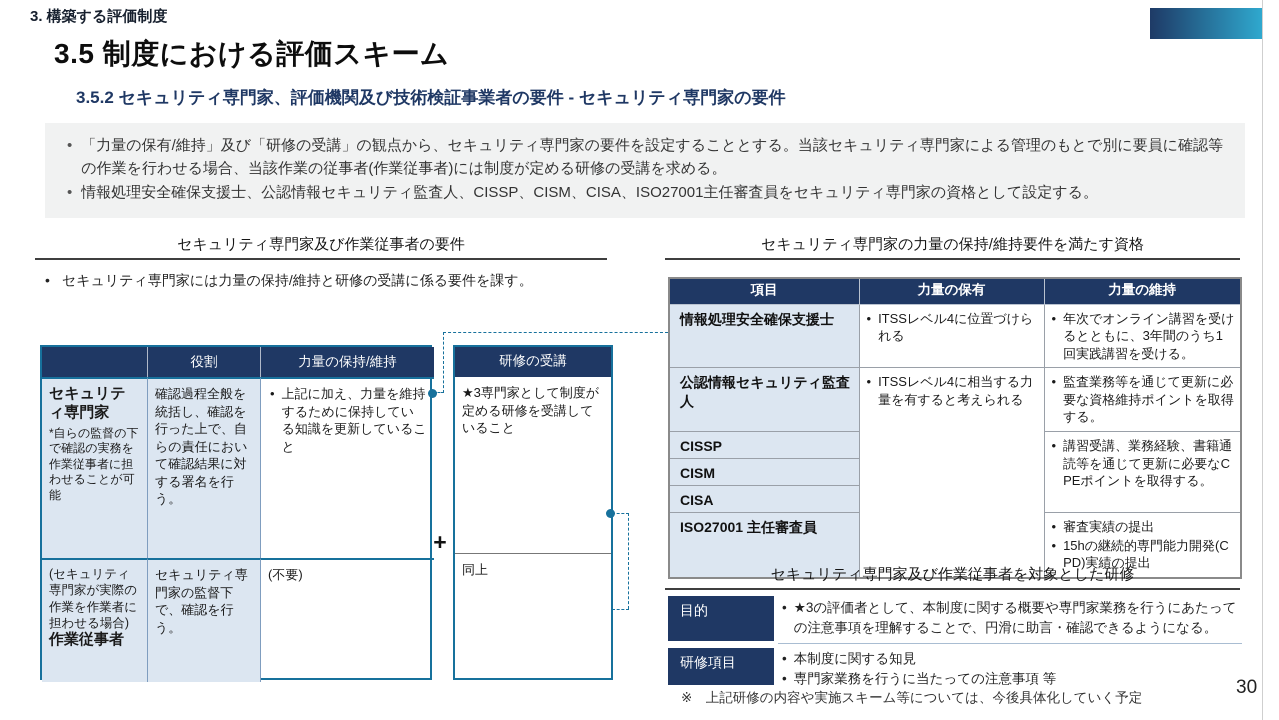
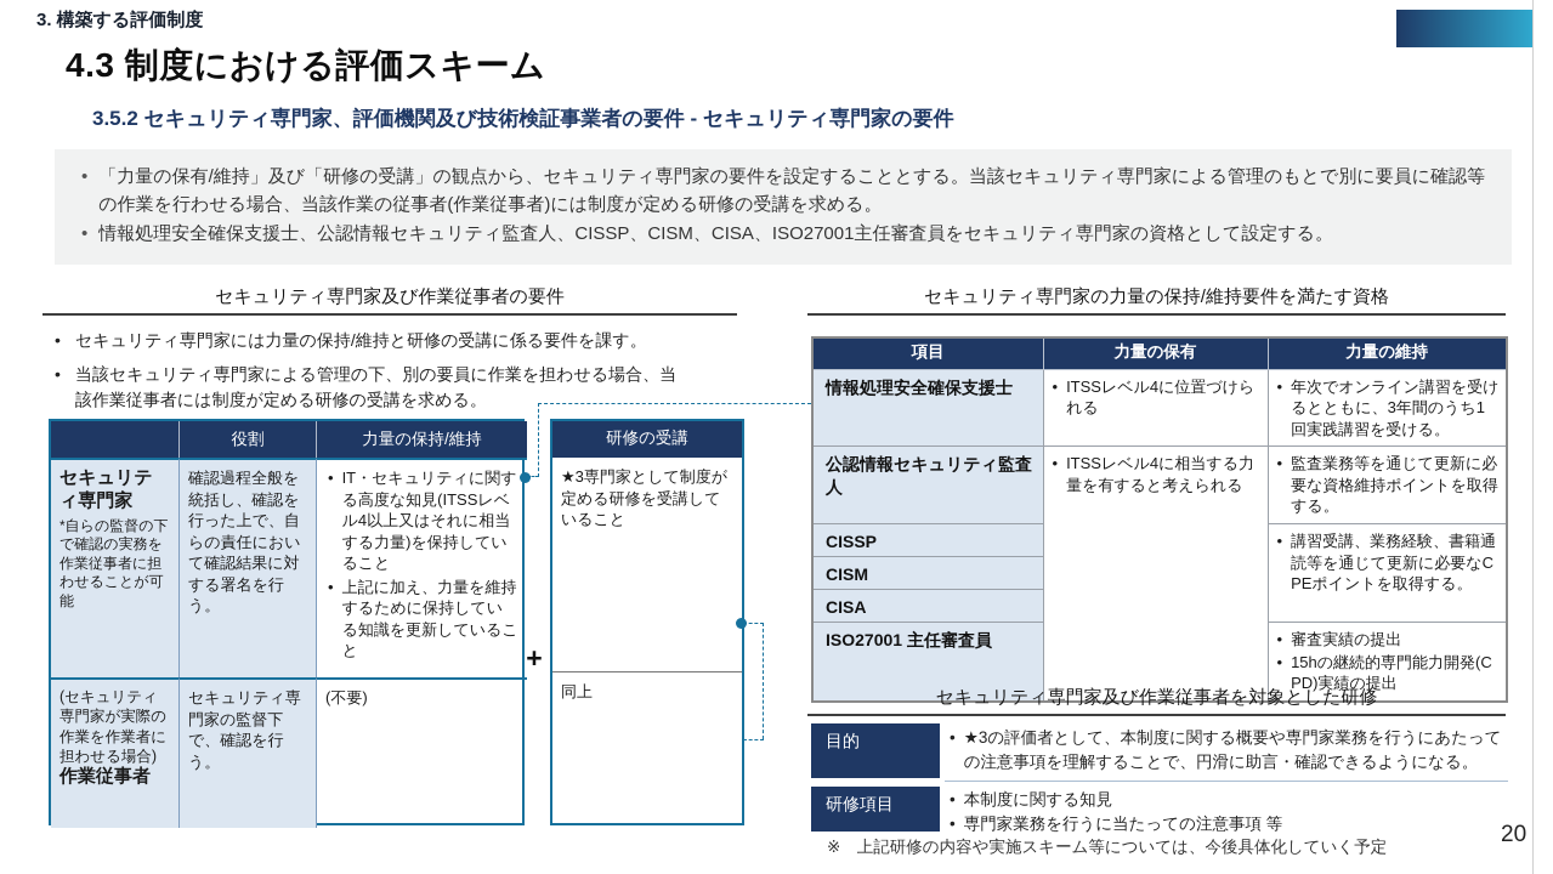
  3. 構築する評価制度
- 3.5 制度における評価スキーム
+ 4.3 制度における評価スキーム
  3.5.2 セキュリティ専門家、評価機関及び技術検証事業者の要件 - セキュリティ専門家の要件
  「力量の保有/維持」及び「研修の受講」の観点から、セキュリティ専門家の要件を設定することとする。当該セキュリティ専門家による管理のもとで別に要員に確認等の作業を行わせる場合、当該作業の従事者(作業従事者)には制度が定める研修の受講を求める。
  情報処理安全確保支援士、公認情報セキュリティ監査人、CISSP、CISM、CISA、ISO27001主任審査員をセキュリティ専門家の資格として設定する。
  セキュリティ専門家及び作業従事者の要件
  セキュリティ専門家には力量の保持/維持と研修の受講に係る要件を課す。
+ 当該セキュリティ専門家による管理の下、別の要員に作業を担わせる場合、当該作業従事者には制度が定める研修の受講を求める。
  役割
  力量の保持/維持
  セキュリティ専門家
  *自らの監督の下で確認の実務を作業従事者に担わせることが可能
  確認過程全般を統括し、確認を行った上で、自らの責任において確認結果に対する署名を行う。
+ IT・セキュリティに関する高度な知見(ITSSレベル4以上又はそれに相当する力量)を保持していること
  上記に加え、力量を維持するために保持している知識を更新していること
  (セキュリティ専門家が実際の作業を作業者に担わせる場合)
  作業従事者
  セキュリティ専門家の監督下で、確認を行う。
  (不要)
  +
  研修の受講
  ★3専門家として制度が定める研修を受講していること
  同上
  セキュリティ専門家の力量の保持/維持要件を満たす資格
  項目	力量の保有	力量の維持
  情報処理安全確保支援士	ITSSレベル4に位置づけられる	年次でオンライン講習を受けるとともに、3年間のうち1回実践講習を受ける。
  公認情報セキュリティ監査人	ITSSレベル4に相当する力量を有すると考えられる	監査業務等を通じて更新に必要な資格維持ポイントを取得する。
  CISSP	講習受講、業務経験、書籍通読等を通じて更新に必要なCPEポイントを取得する。
  CISM
  CISA
  ISO27001 主任審査員	審査実績の提出 15hの継続的専門能力開発(CPD)実績の提出
  セキュリティ専門家及び作業従事者を対象とした研修
  目的
  ★3の評価者として、本制度に関する概要や専門家業務を行うにあたっての注意事項を理解することで、円滑に助言・確認できるようになる。
  研修項目
  本制度に関する知見
  専門家業務を行うに当たっての注意事項 等
  ※ 上記研修の内容や実施スキーム等については、今後具体化していく予定
- 30
+ 20
